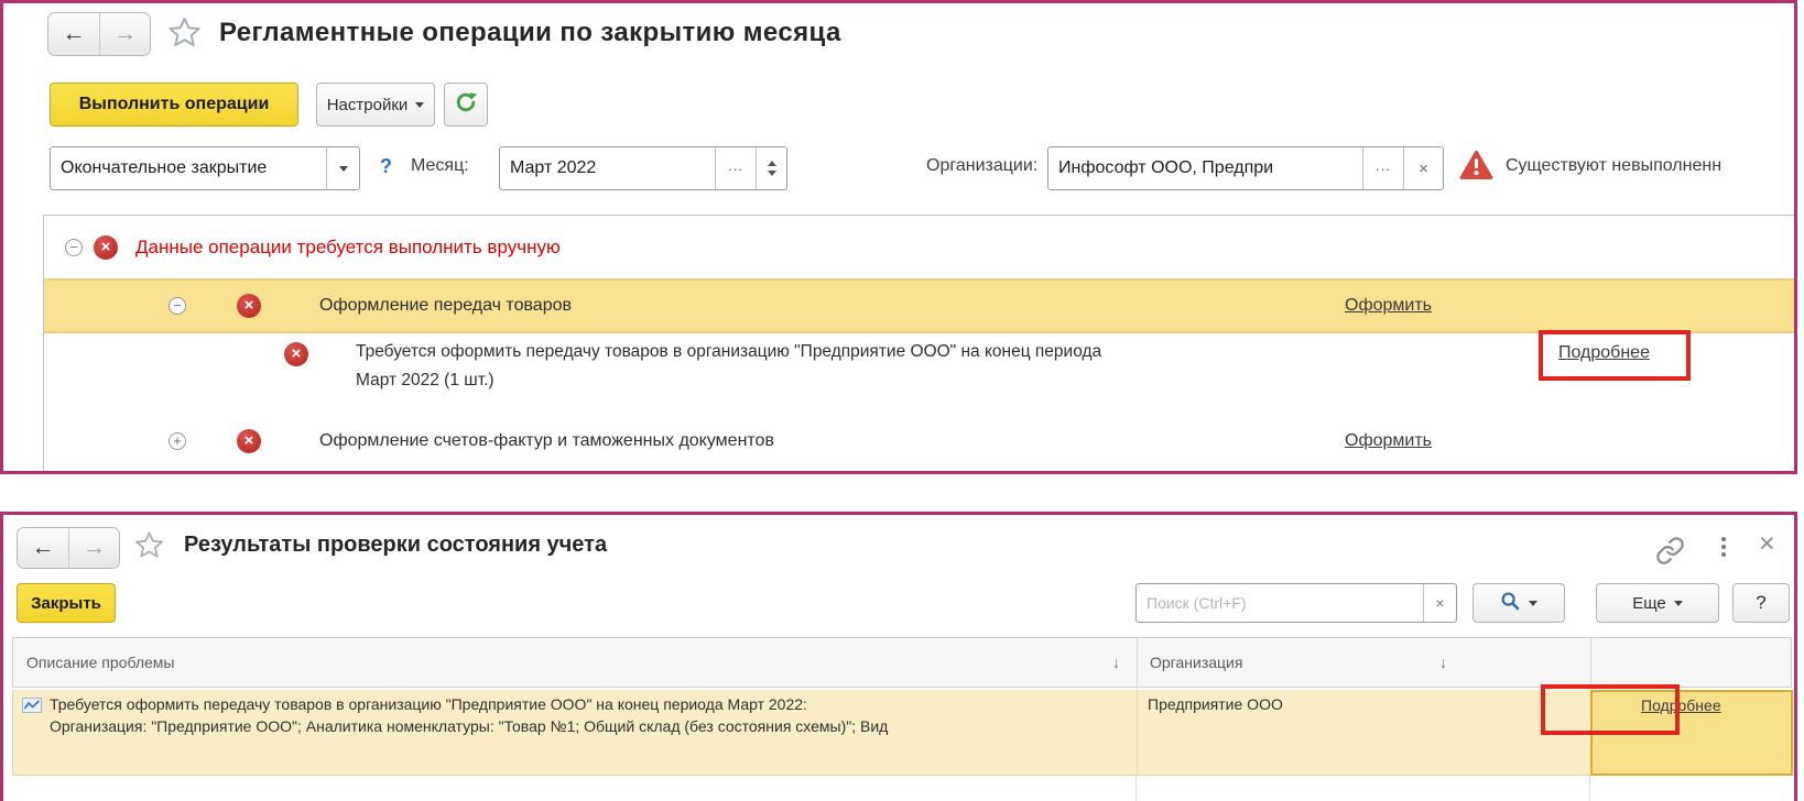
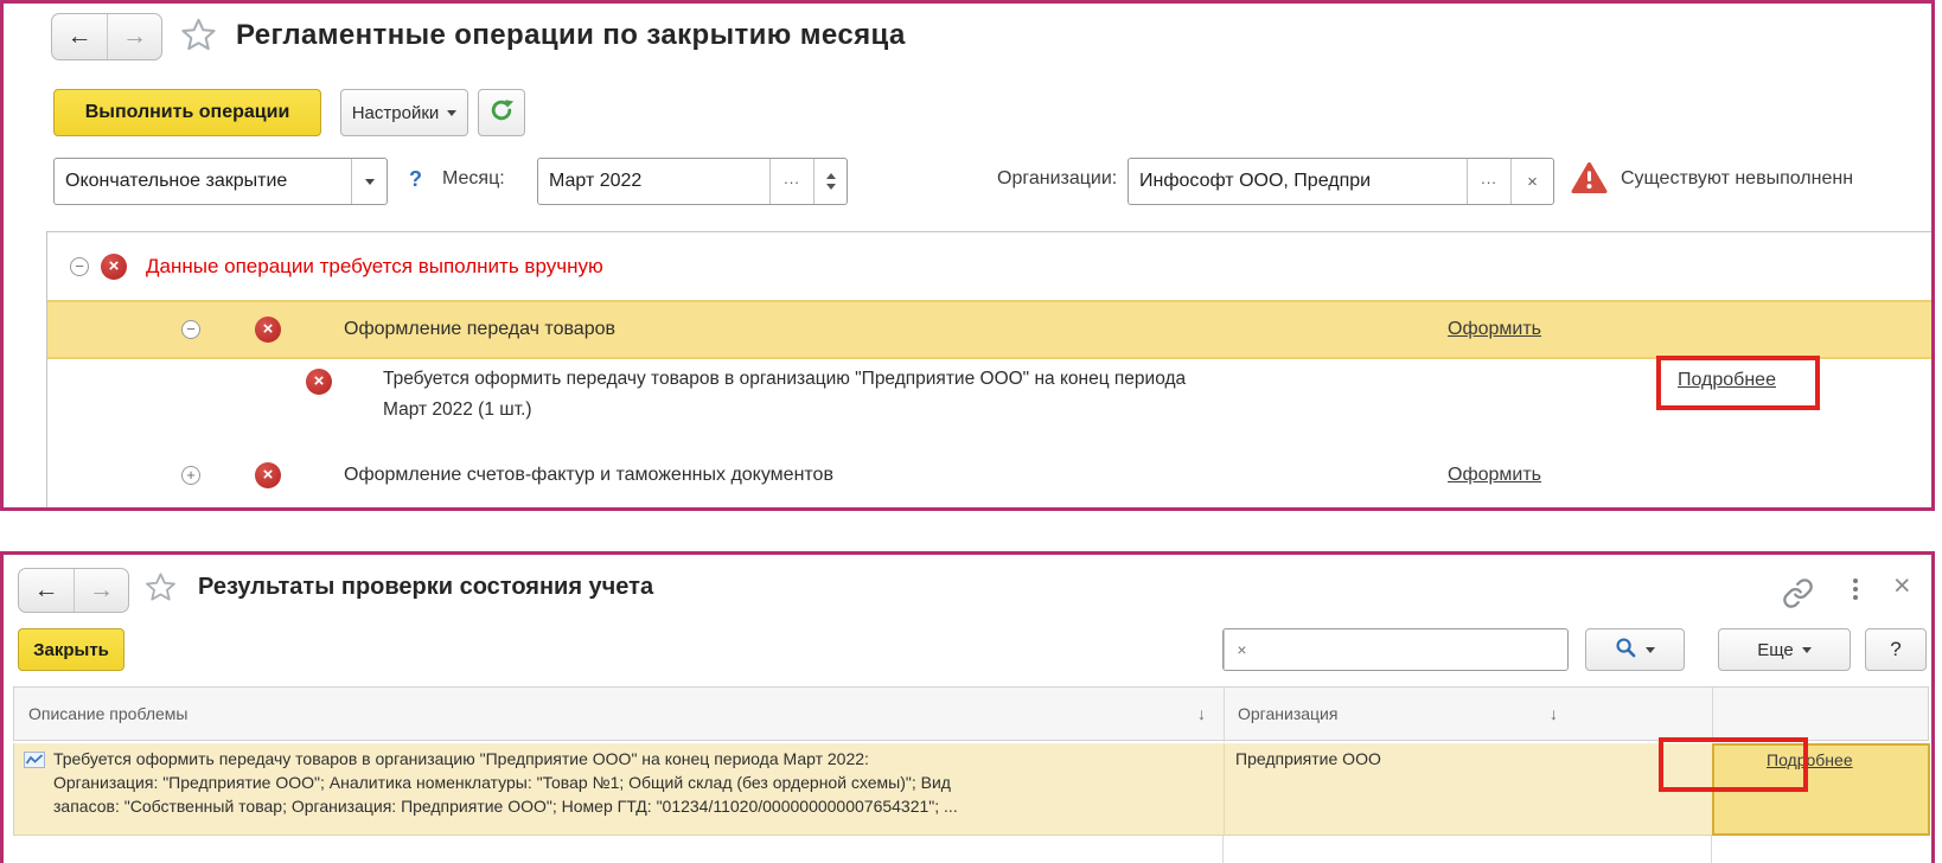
  ←
  →
  Регламентные операции по закрытию месяца
  Выполнить операции
  Настройки
  Окончательное закрытие
  ?
  Месяц:
  Март 2022
  ...
  Организации:
  Инфософт ООО, Предпри
  ...
  ×
  Существуют невыполненн
  −
  ×
  Данные операции требуется выполнить вручную
  −
  ×
  Оформление передач товаров
  Оформить
  ×
  Требуется оформить передачу товаров в организацию "Предприятие ООО" на конец периода
  Март 2022 (1 шт.)
  Подробнее
  +
  ×
  Оформление счетов-фактур и таможенных документов
  Оформить
  ←
  →
  Результаты проверки состояния учета
  ×
  Закрыть
- Поиск (Ctrl+F)
  ×
  Еще
  ?
  Описание проблемы
  ↓
  Организация
  ↓
  Требуется оформить передачу товаров в организацию "Предприятие ООО" на конец периода Март 2022:
- Организация: "Предприятие ООО"; Аналитика номенклатуры: "Товар №1; Общий склад (без состояния схемы)"; Вид
+ Организация: "Предприятие ООО"; Аналитика номенклатуры: "Товар №1; Общий склад (без ордерной схемы)"; Вид
+ запасов: "Собственный товар; Организация: Предприятие ООО"; Номер ГТД: "01234/11020/000000000007654321"; ...
  Предприятие ООО
  Подробнее
